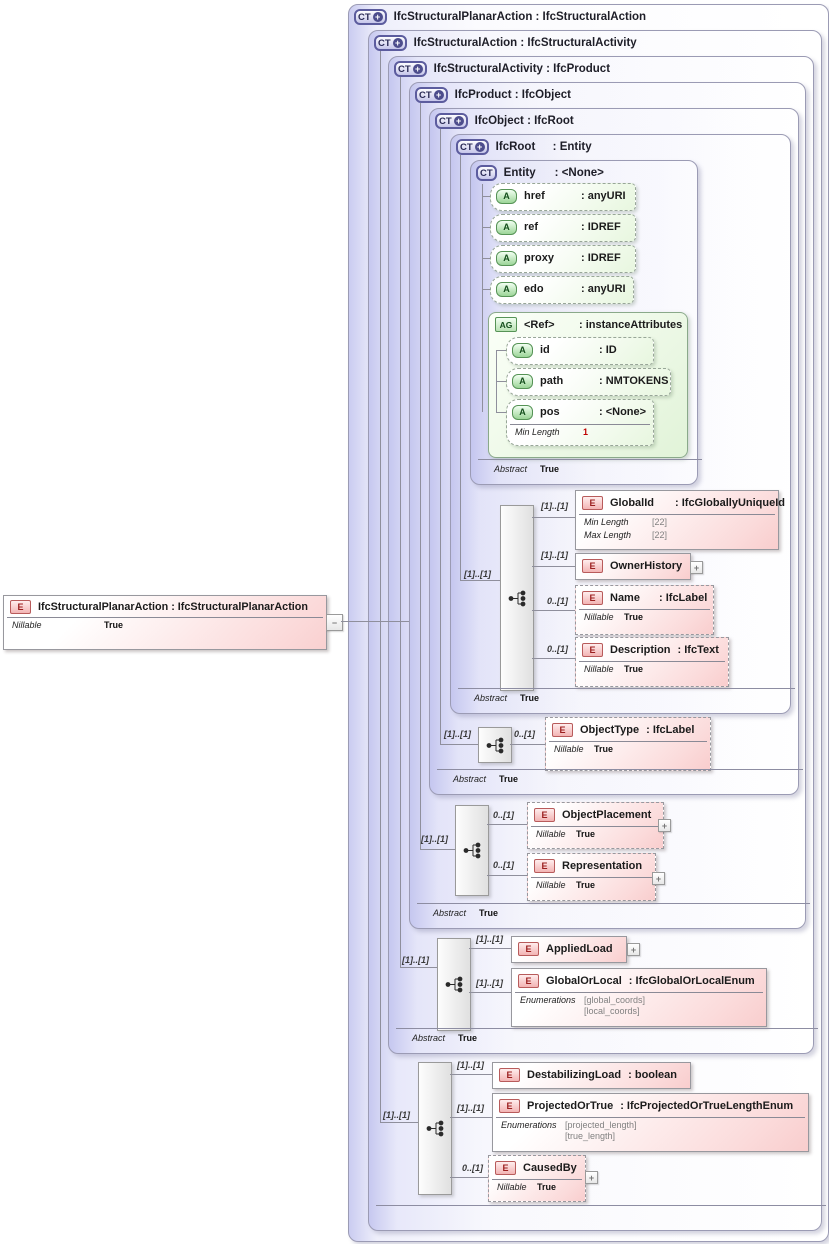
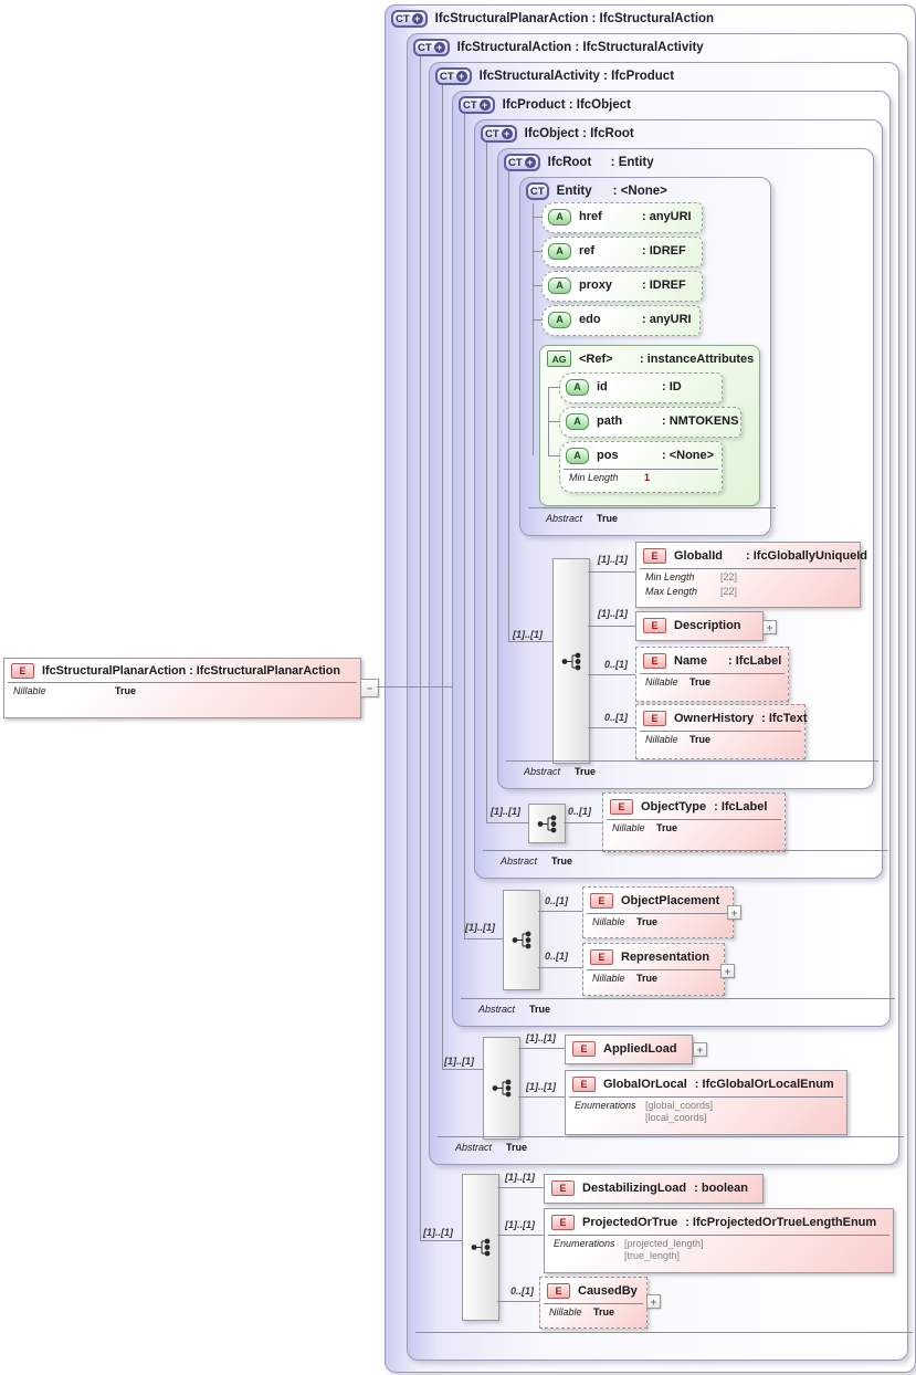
  CT
  +
  IfcStructuralPlanarAction : IfcStructuralAction
  CT
  +
  IfcStructuralAction : IfcStructuralActivity
  CT
  +
  IfcStructuralActivity : IfcProduct
  CT
  +
  IfcProduct : IfcObject
  CT
  +
  IfcObject : IfcRoot
  CT
  +
  IfcRoot
  : Entity
  CT
  Entity
  : <None>
  A
  href
  : anyURI
  A
  ref
  : IDREF
  A
  proxy
  : IDREF
  A
  edo
  : anyURI
  AG
  <Ref>
  : instanceAttributes
  A
  id
  : ID
  A
  path
  : NMTOKENS
  A
  pos
  : <None>
  Min Length
  1
  Abstract
  True
  [1]..[1]
  [1]..[1]
  E
  GlobalId
  : IfcGloballyUniqueId
  Min Length
  [22]
  Max Length
  [22]
  [1]..[1]
  E
- OwnerHistory
+ Description
  +
  0..[1]
  E
  Name
  : IfcLabel
  Nillable
  True
  0..[1]
  E
- Description
+ OwnerHistory
  : IfcText
  Nillable
  True
  Abstract
  True
  [1]..[1]
  0..[1]
  E
  ObjectType
  : IfcLabel
  Nillable
  True
  Abstract
  True
  [1]..[1]
  0..[1]
  E
  ObjectPlacement
  Nillable
  True
  +
  0..[1]
  E
  Representation
  Nillable
  True
  +
  Abstract
  True
  [1]..[1]
  [1]..[1]
  E
  AppliedLoad
  +
  [1]..[1]
  E
  GlobalOrLocal
  : IfcGlobalOrLocalEnum
  Enumerations
  [global_coords]
  [local_coords]
  Abstract
  True
  [1]..[1]
  [1]..[1]
  E
  DestabilizingLoad
  : boolean
  [1]..[1]
  E
  ProjectedOrTrue
  : IfcProjectedOrTrueLengthEnum
  Enumerations
  [projected_length]
  [true_length]
  0..[1]
  E
  CausedBy
  Nillable
  True
  +
  E
  IfcStructuralPlanarAction : IfcStructuralPlanarAction
  Nillable
  True
  −
